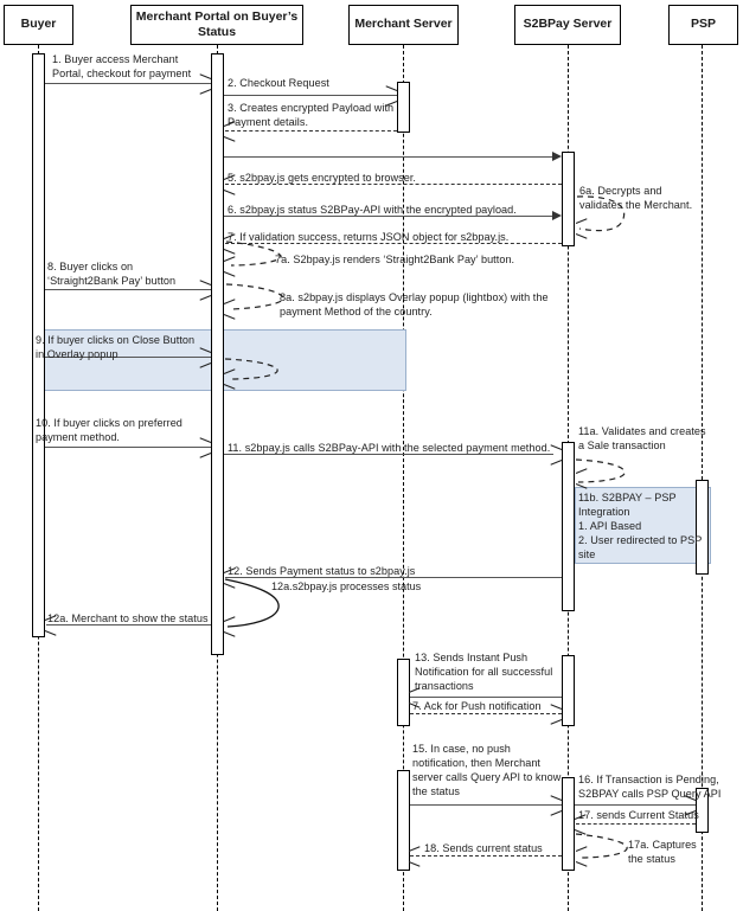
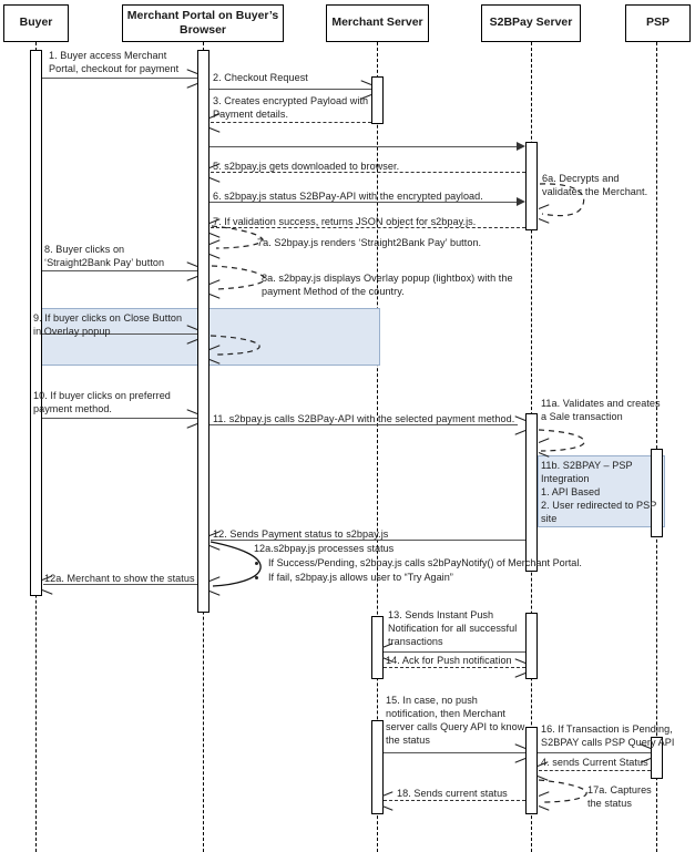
  Buyer
- Merchant Portal on Buyer’s Status
+ Merchant Portal on Buyer’s Browser
  Merchant Server
  S2BPay Server
  PSP
  1. Buyer access Merchant
  Portal, checkout for payment
  2. Checkout Request
  3. Creates encrypted Payload with
  Payment details.
- 5. s2bpay.js gets encrypted to browser.
+ 5. s2bpay.js gets downloaded to browser.
  6. s2bpay.js status S2BPay-API with the encrypted payload.
  6a. Decrypts and
  validates the Merchant.
  7. If validation success, returns JSON object for s2bpay.js.
  7a. S2bpay.js renders ‘Straight2Bank Pay’ button.
  8. Buyer clicks on
  ‘Straight2Bank Pay’ button
  8a. s2bpay.js displays Overlay popup (lightbox) with the
  payment Method of the country.
  9. If buyer clicks on Close Button
  in Overlay popup
  10. If buyer clicks on preferred
  payment method.
  11. s2bpay.js calls S2BPay-API with the selected payment method.
  11a. Validates and creates
  a Sale transaction
  11b. S2BPAY – PSP
  Integration
  1. API Based
  2. User redirected to PSP
  site
  12. Sends Payment status to s2bpay.js
  12a.s2bpay.js processes status
+ If Success/Pending, s2bpay.js calls s2bPayNotify() of Merchant Portal.
+ If fail, s2bpay.js allows user to “Try Again”
  12a. Merchant to show the status
  13. Sends Instant Push
  Notification for all successful
  transactions
- 7. Ack for Push notification
+ 14. Ack for Push notification
  15. In case, no push
  notification, then Merchant
  server calls Query API to know
  the status
  16. If Transaction is Pending,
  S2BPAY calls PSP Query API
- 17. sends Current Status
+ 4. sends Current Status
  17a. Captures
  the status
  18. Sends current status
